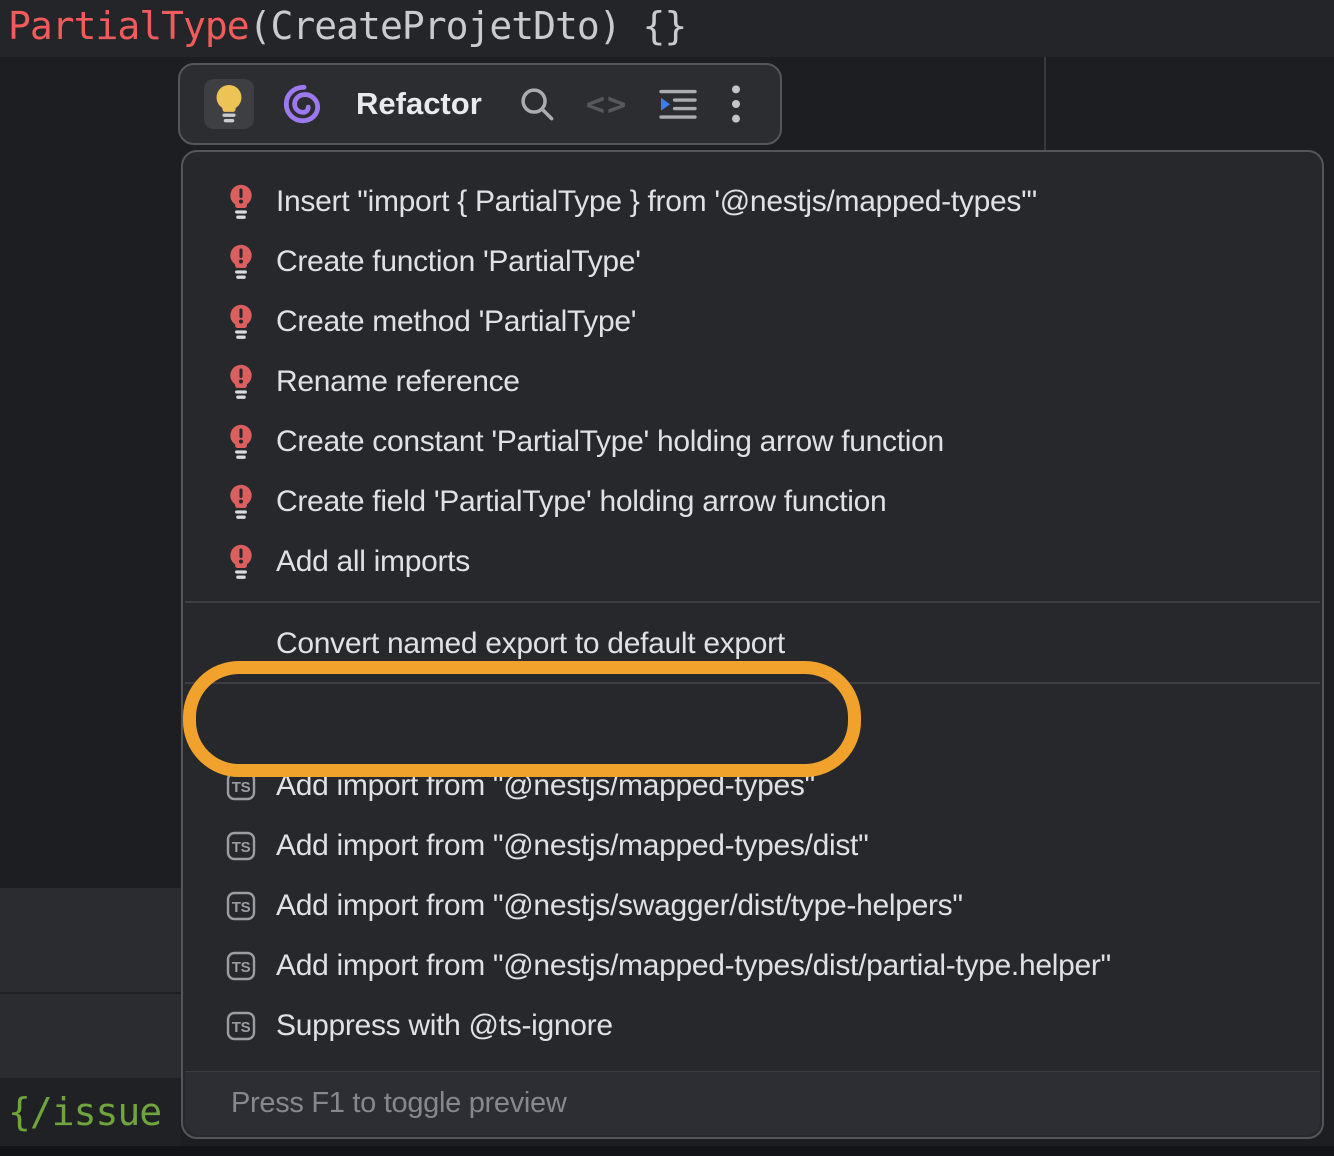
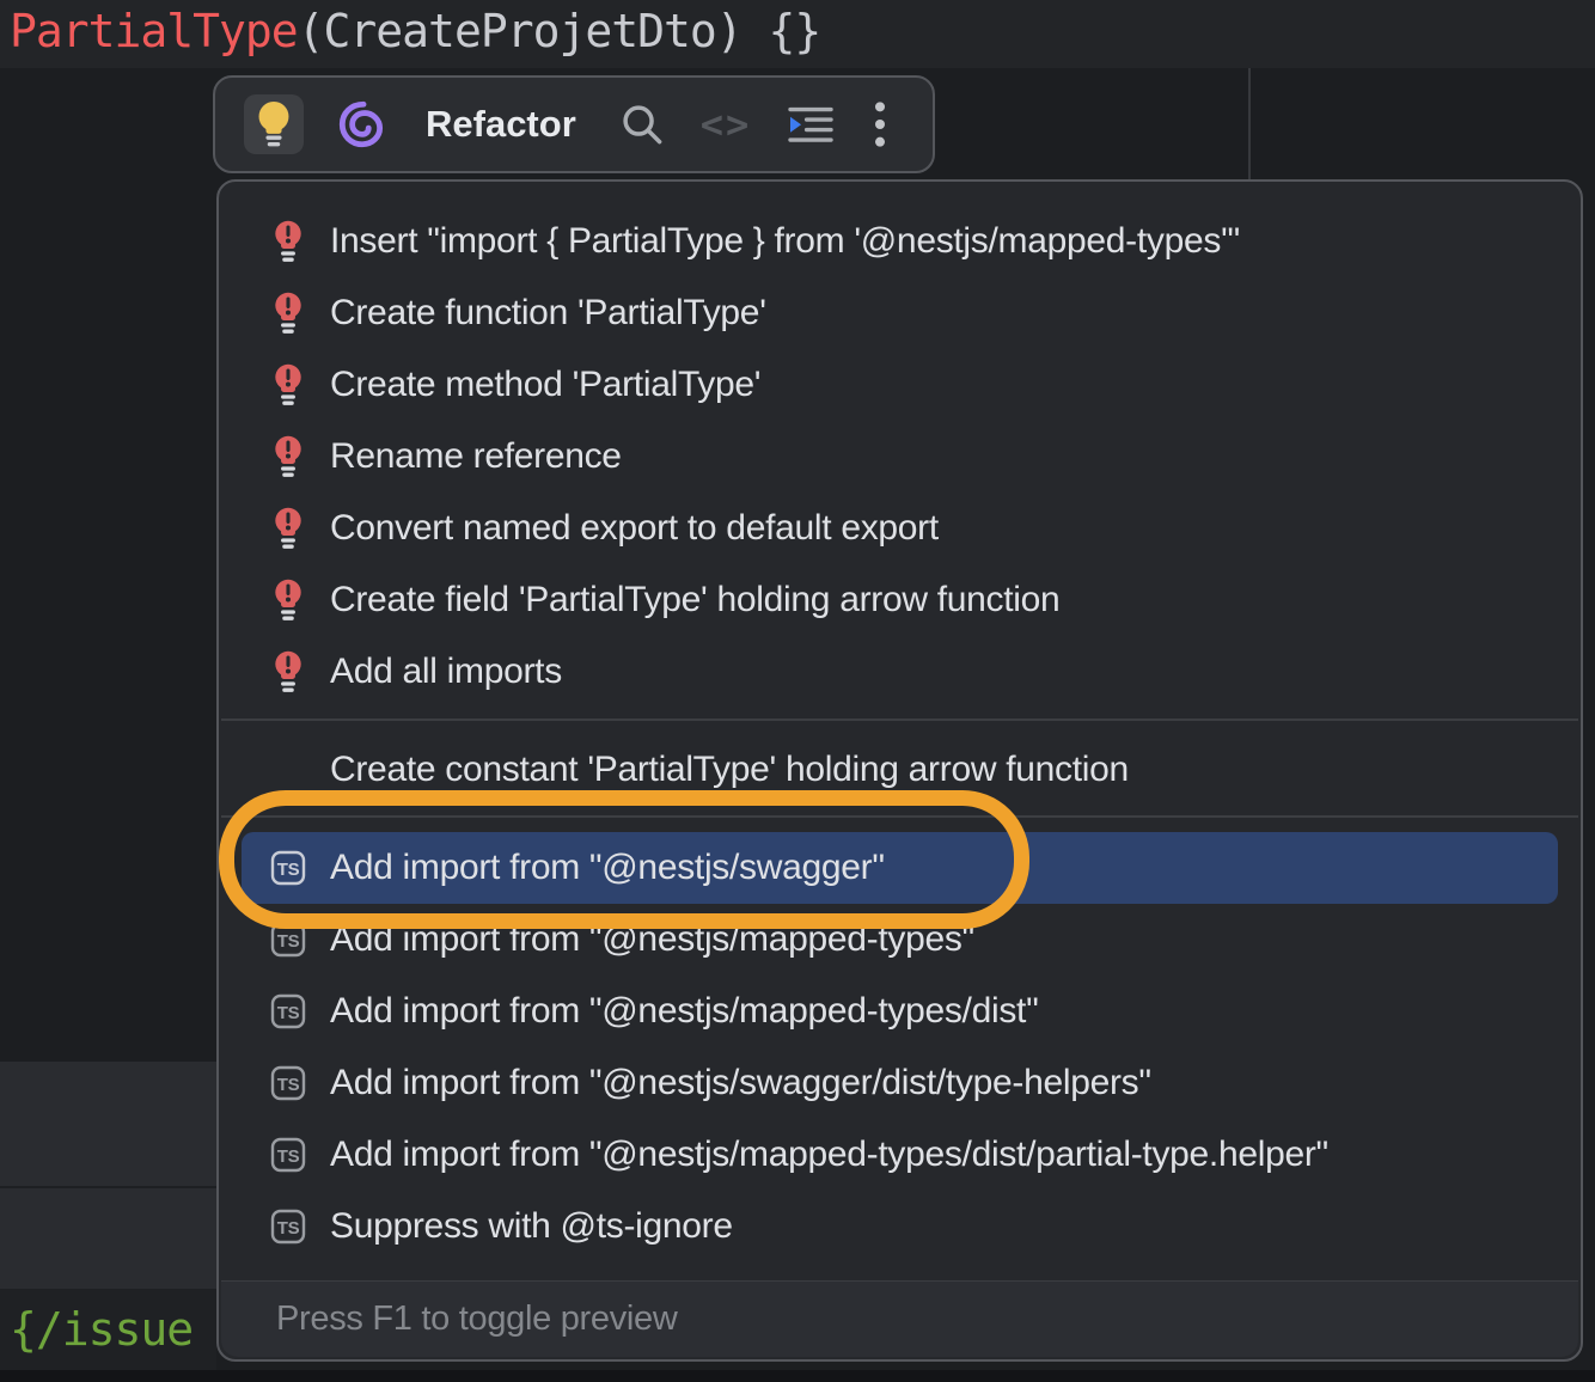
  PartialType(CreateProjetDto) {}
  {/issue
  Refactor
  <>
  Insert "import { PartialType } from '@nestjs/mapped-types'"
  Create function 'PartialType'
  Create method 'PartialType'
  Rename reference
- Create constant 'PartialType' holding arrow function
+ Convert named export to default export
  Create field 'PartialType' holding arrow function
  Add all imports
- Convert named export to default export
+ Create constant 'PartialType' holding arrow function
+ Add import from "@nestjs/swagger"
  Add import from "@nestjs/mapped-types"
  Add import from "@nestjs/mapped-types/dist"
  Add import from "@nestjs/swagger/dist/type-helpers"
  Add import from "@nestjs/mapped-types/dist/partial-type.helper"
  Suppress with @ts-ignore
  Press F1 to toggle preview
